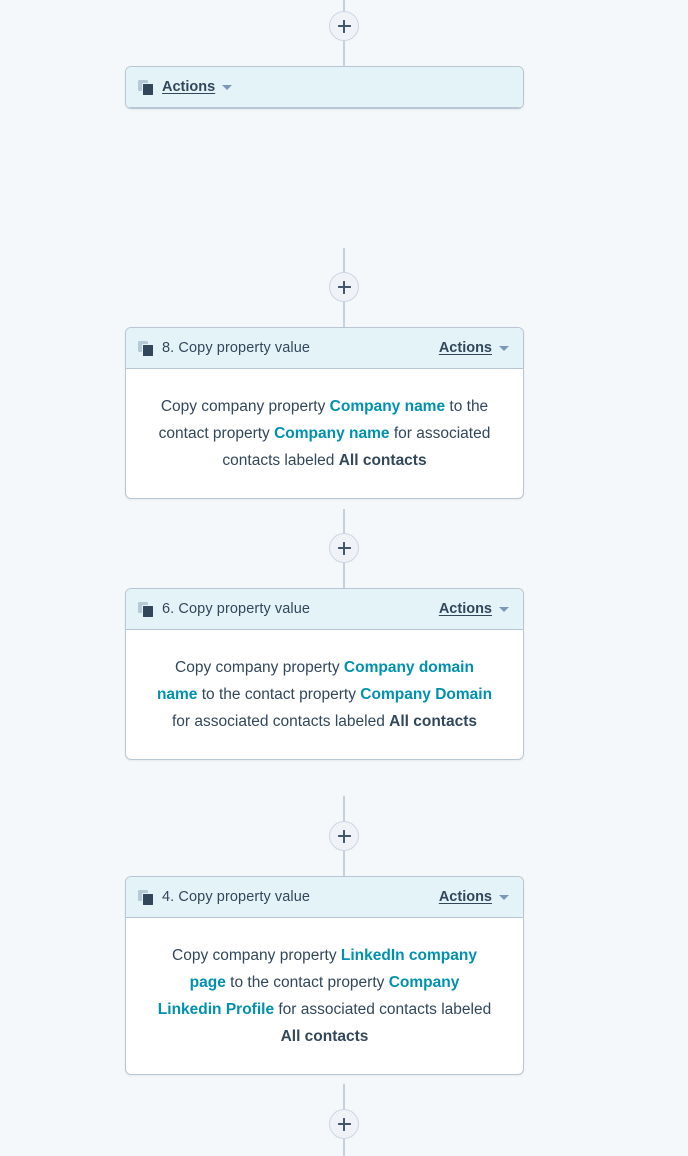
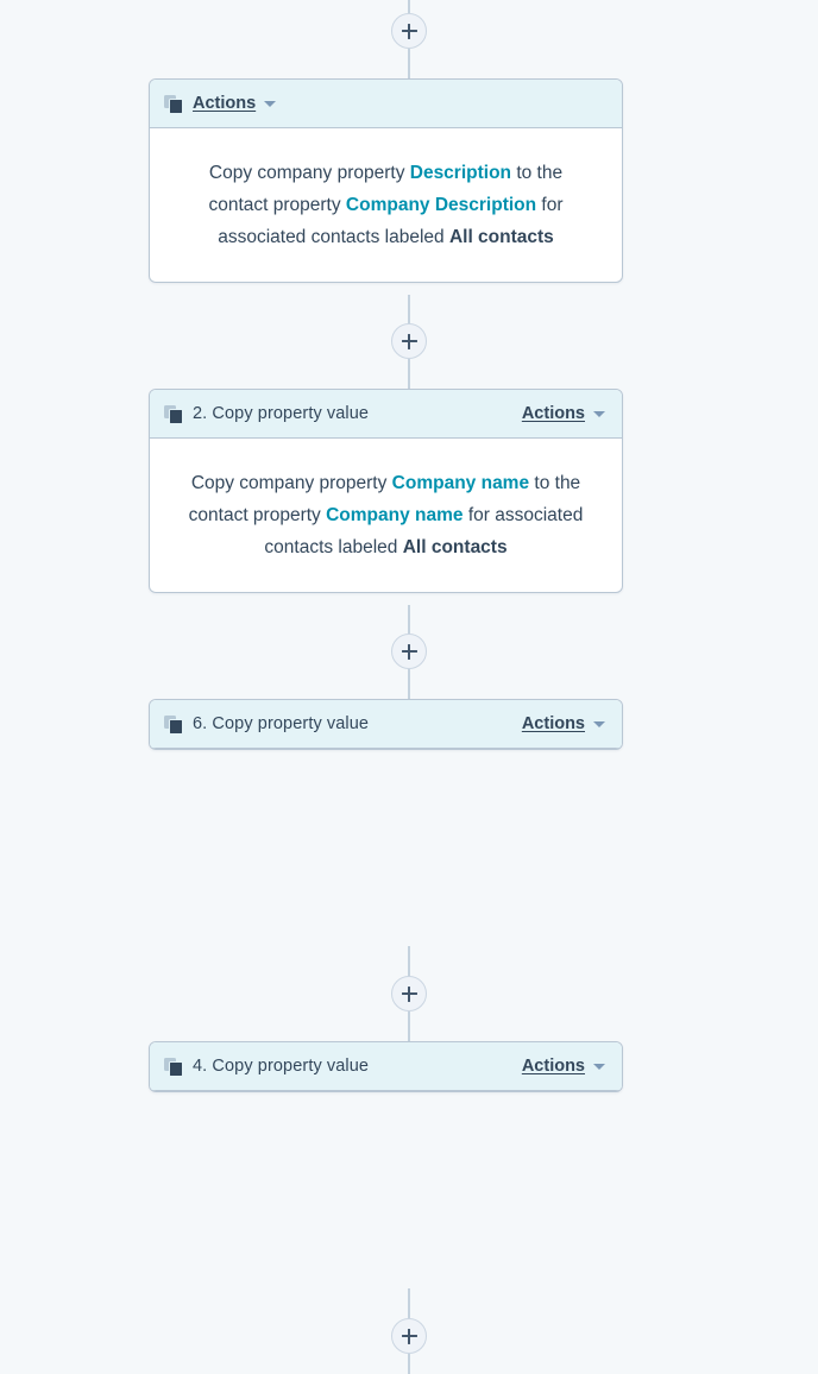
  Actions
+ Copy company property Description to the contact property Company Description for associated contacts labeled All contacts
- 8. Copy property value
+ 2. Copy property value
  Actions
  Copy company property Company name to the contact property Company name for associated contacts labeled All contacts
  6. Copy property value
  Actions
- Copy company property Company domain name to the contact property Company Domain for associated contacts labeled All contacts
  4. Copy property value
  Actions
- Copy company property LinkedIn company page to the contact property Company Linkedin Profile for associated contacts labeled All contacts
